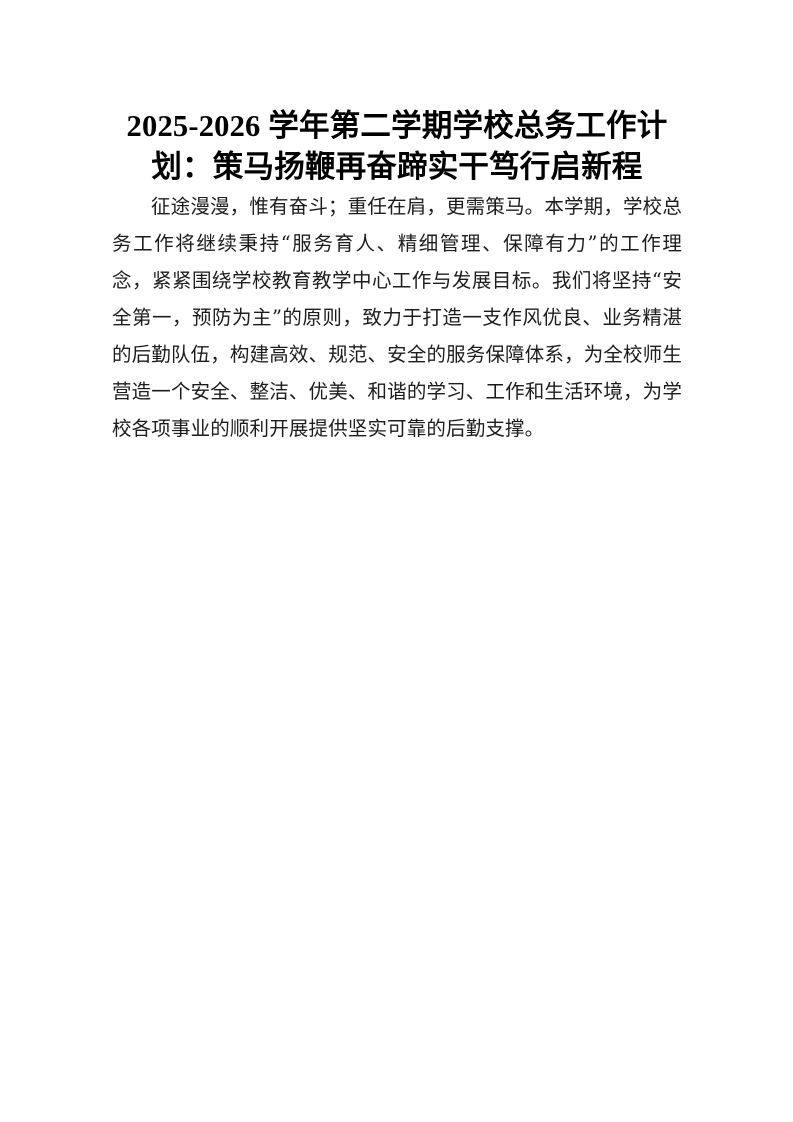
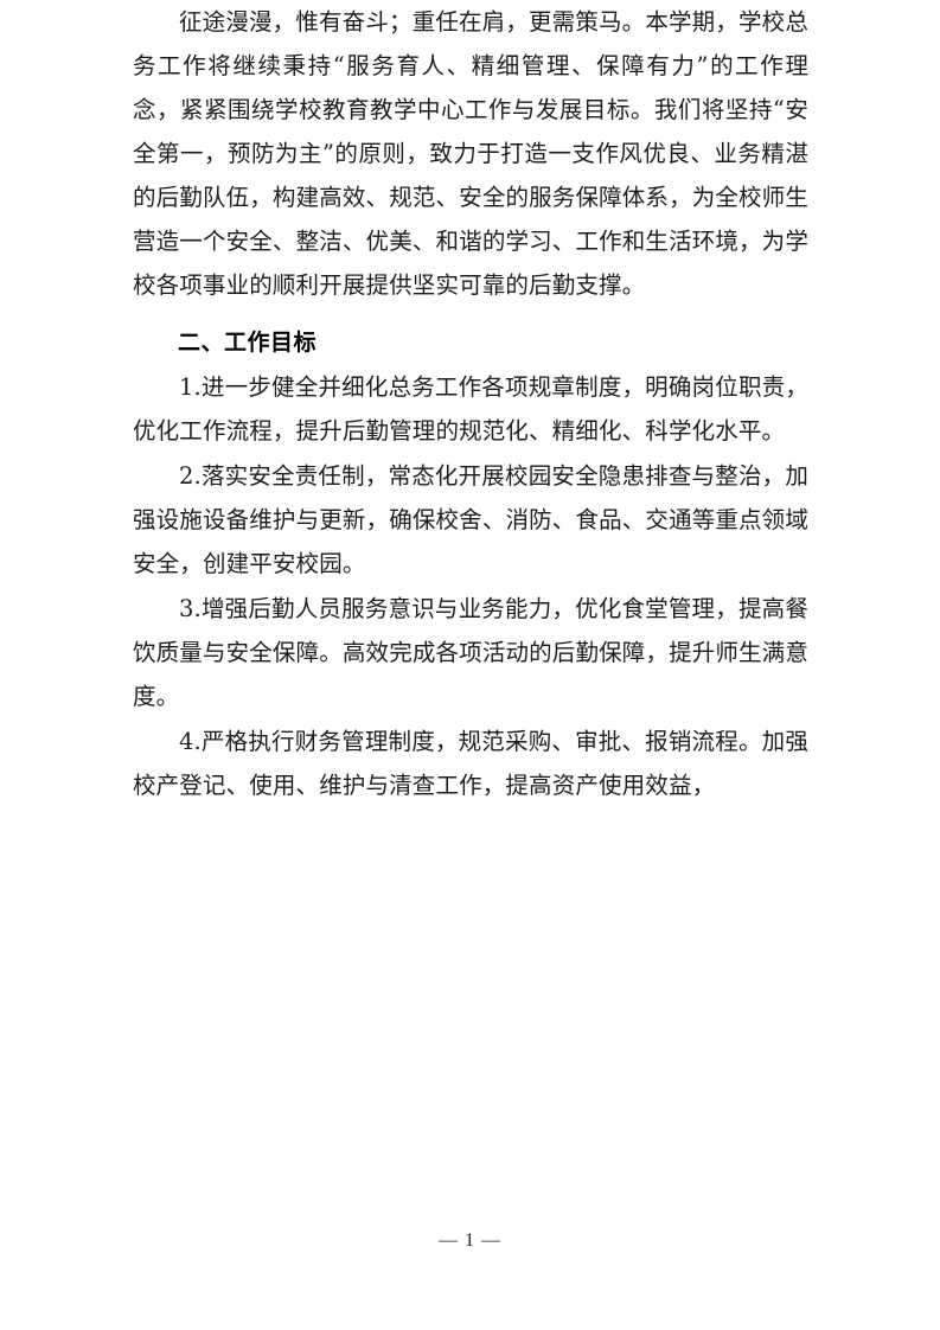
- 2025-2026 学年第二学期学校总务工作计划：策马扬鞭再奋蹄实干笃行启新程
  征途漫漫，惟有奋斗；重任在肩，更需策马。本学期，学校总务工作将继续秉持“服务育人、精细管理、保障有力”的工作理念，紧紧围绕学校教育教学中心工作与发展目标。我们将坚持“安全第一，预防为主”的原则，致力于打造一支作风优良、业务精湛的后勤队伍，构建高效、规范、安全的服务保障体系，为全校师生营造一个安全、整洁、优美、和谐的学习、工作和生活环境，为学校各项事业的顺利开展提供坚实可靠的后勤支撑。
+ 二、工作目标
+ 1.进一步健全并细化总务工作各项规章制度，明确岗位职责，优化工作流程，提升后勤管理的规范化、精细化、科学化水平。
+ 2.落实安全责任制，常态化开展校园安全隐患排查与整治，加强设施设备维护与更新，确保校舍、消防、食品、交通等重点领域安全，创建平安校园。
+ 3.增强后勤人员服务意识与业务能力，优化食堂管理，提高餐饮质量与安全保障。高效完成各项活动的后勤保障，提升师生满意度。
+ 4.严格执行财务管理制度，规范采购、审批、报销流程。加强校产登记、使用、维护与清查工作，提高资产使用效益，
+ — 1 —
